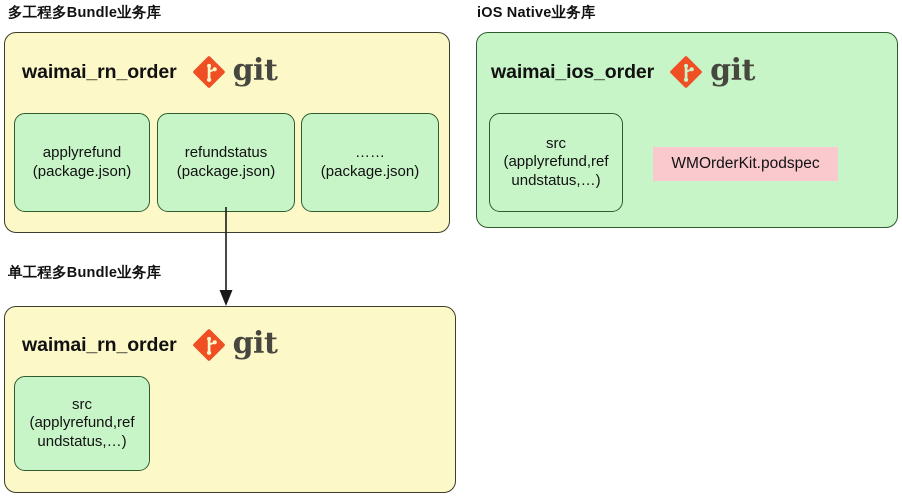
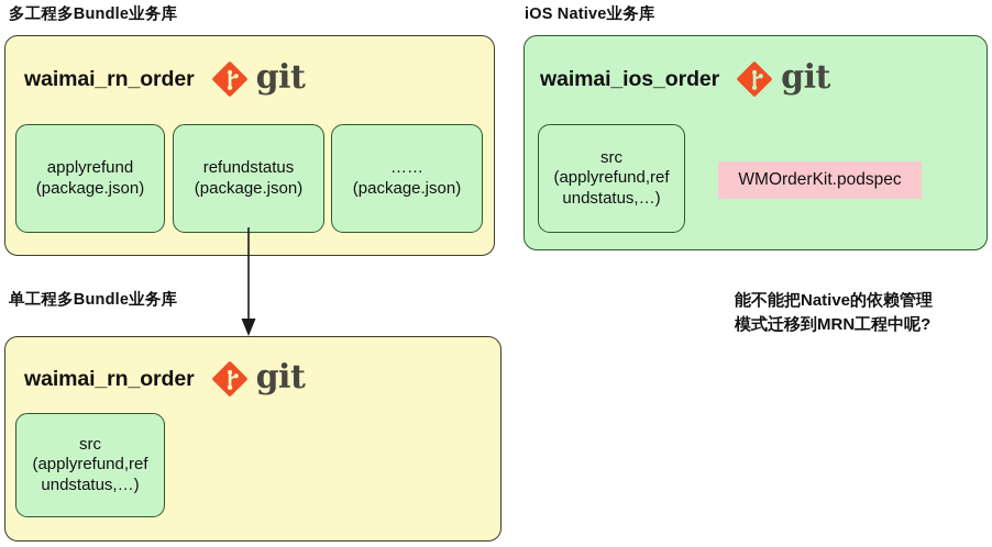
  多工程多Bundle业务库
  iOS Native业务库
  单工程多Bundle业务库
  waimai_rn_order
  git
  applyrefund
  (package.json)
  refundstatus
  (package.json)
  ……
  (package.json)
  waimai_ios_order
  git
  src
  (applyrefund,ref
  undstatus,…)
  WMOrderKit.podspec
  waimai_rn_order
  git
  src
  (applyrefund,ref
  undstatus,…)
+ 能不能把Native的依赖管理
+ 模式迁移到MRN工程中呢?
